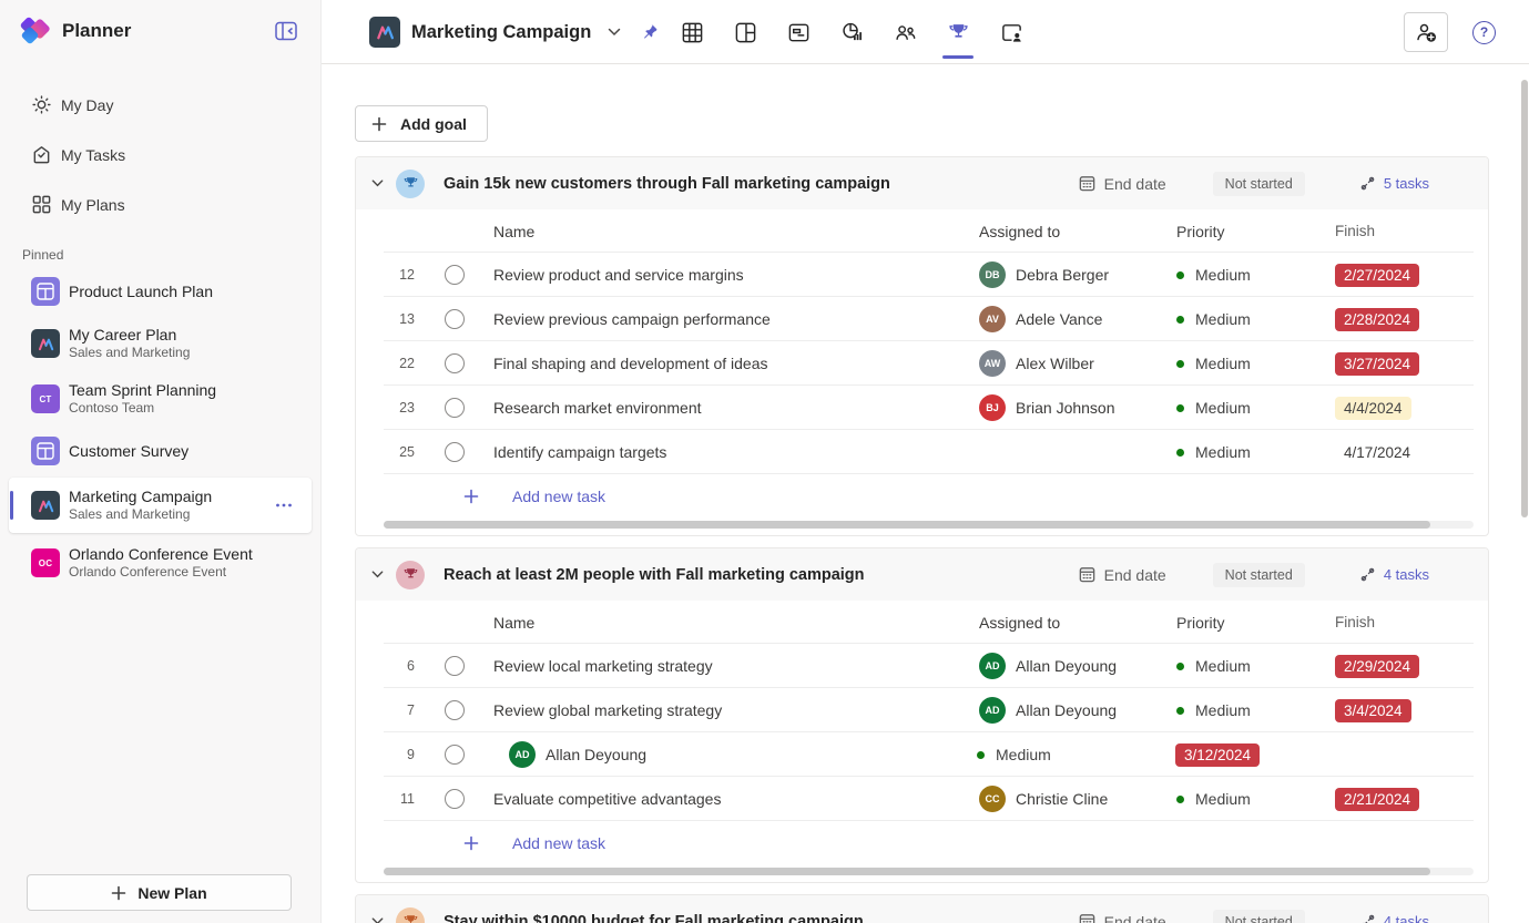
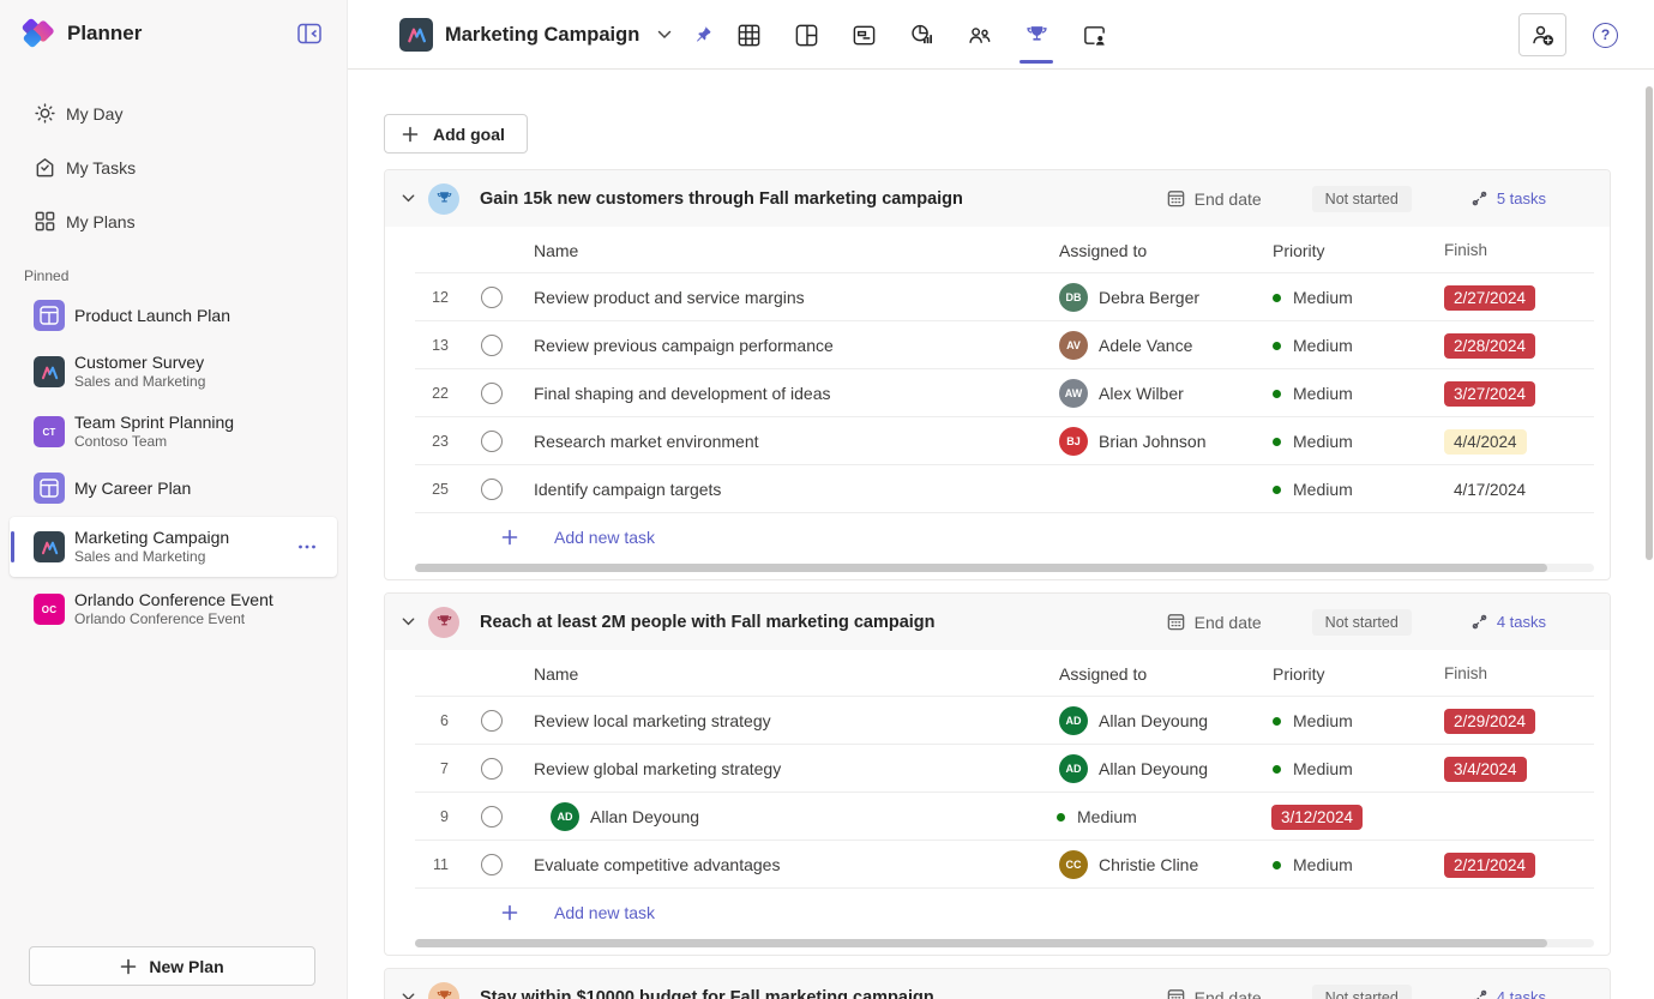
  Planner
  My Day
  My Tasks
  My Plans
  Pinned
  Product Launch Plan
- My Career Plan
+ Customer Survey
  Sales and Marketing
  CT
  Team Sprint Planning
  Contoso Team
- Customer Survey
+ My Career Plan
  Marketing Campaign
  Sales and Marketing
  OC
  Orlando Conference Event
  Orlando Conference Event
  New Plan
  Marketing Campaign
  ?
  Add goal
  Gain 15k new customers through Fall marketing campaign
  End date
  Not started
  5 tasks
  Name
  Assigned to
  Priority
  Finish
  12
  Review product and service margins
  DB
  Debra Berger
  Medium
  2/27/2024
  13
  Review previous campaign performance
  AV
  Adele Vance
  Medium
  2/28/2024
  22
  Final shaping and development of ideas
  AW
  Alex Wilber
  Medium
  3/27/2024
  23
  Research market environment
  BJ
  Brian Johnson
  Medium
  4/4/2024
  25
  Identify campaign targets
  Medium
  4/17/2024
  Add new task
  Reach at least 2M people with Fall marketing campaign
  End date
  Not started
  4 tasks
  Name
  Assigned to
  Priority
  Finish
  6
  Review local marketing strategy
  AD
  Allan Deyoung
  Medium
  2/29/2024
  7
  Review global marketing strategy
  AD
  Allan Deyoung
  Medium
  3/4/2024
  9
  AD
  Allan Deyoung
  Medium
  3/12/2024
  11
  Evaluate competitive advantages
  CC
  Christie Cline
  Medium
  2/21/2024
  Add new task
  Stay within $10000 budget for Fall marketing campaign
  End date
  Not started
  4 tasks
